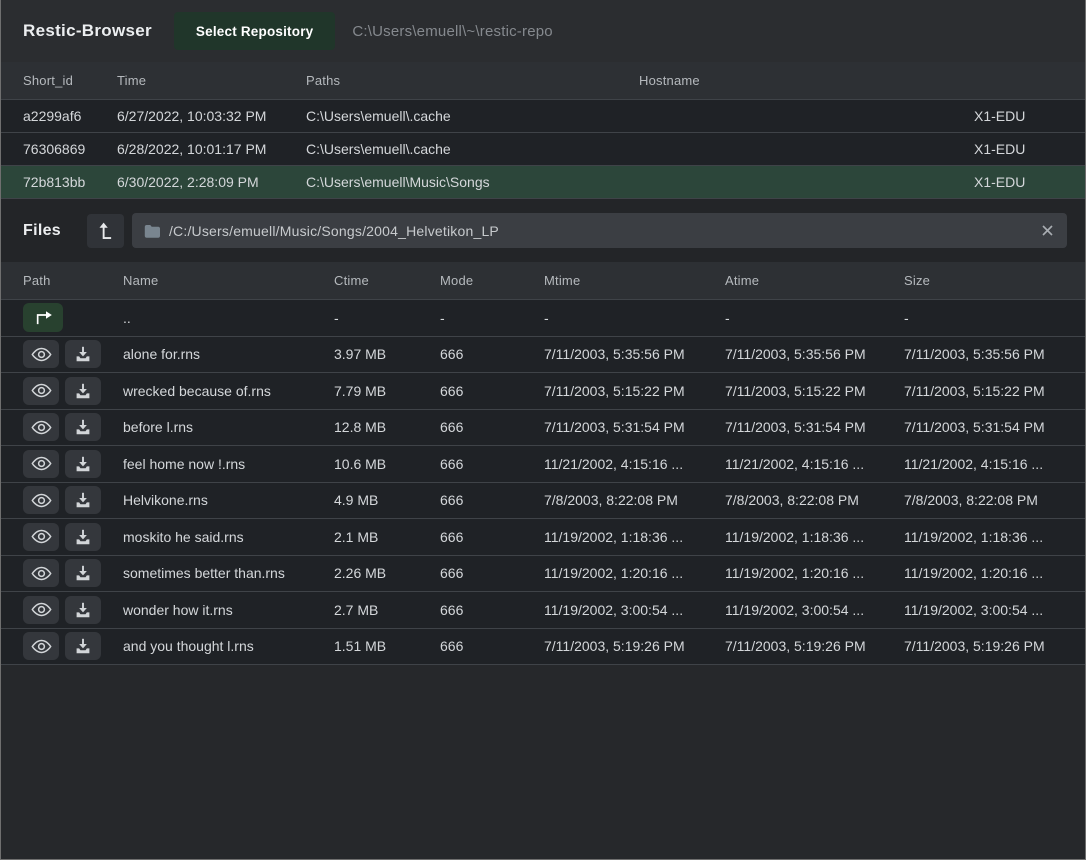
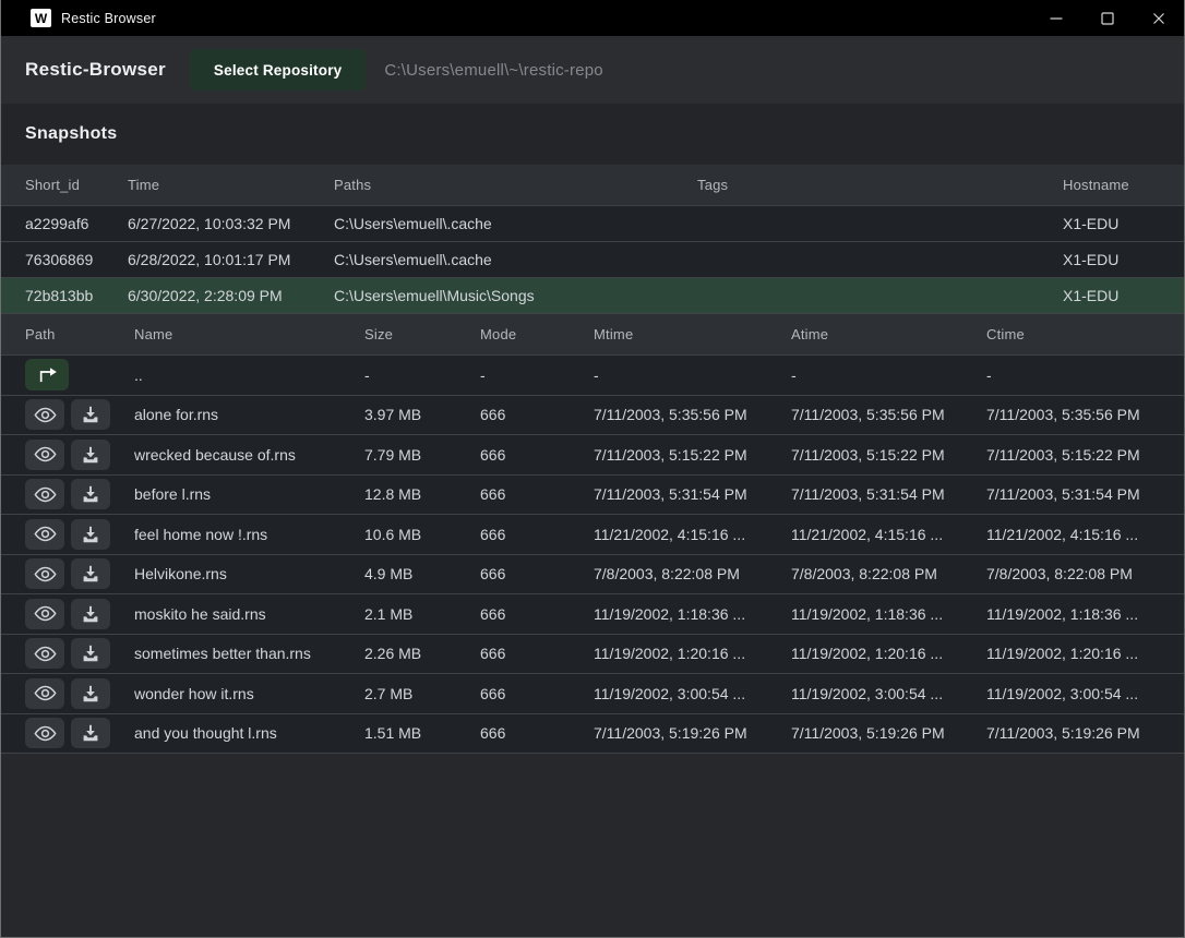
+ W
+ Restic Browser
  Restic-Browser
  Select Repository
  C:\Users\emuell\~\restic-repo
+ Snapshots
  Short_id
  Time
  Paths
+ Tags
  Hostname
  a2299af6
  6/27/2022, 10:03:32 PM
  C:\Users\emuell\.cache
  X1-EDU
  76306869
  6/28/2022, 10:01:17 PM
  C:\Users\emuell\.cache
  X1-EDU
  72b813bb
  6/30/2022, 2:28:09 PM
  C:\Users\emuell\Music\Songs
  X1-EDU
- Files
- /C:/Users/emuell/Music/Songs/2004_Helvetikon_LP
  Path
  Name
- Ctime
+ Size
  Mode
  Mtime
  Atime
- Size
+ Ctime
  ..
  -
  -
  -
  -
  -
  alone for.rns
  3.97 MB
  666
  7/11/2003, 5:35:56 PM
  7/11/2003, 5:35:56 PM
  7/11/2003, 5:35:56 PM
  wrecked because of.rns
  7.79 MB
  666
  7/11/2003, 5:15:22 PM
  7/11/2003, 5:15:22 PM
  7/11/2003, 5:15:22 PM
  before l.rns
  12.8 MB
  666
  7/11/2003, 5:31:54 PM
  7/11/2003, 5:31:54 PM
  7/11/2003, 5:31:54 PM
  feel home now !.rns
  10.6 MB
  666
  11/21/2002, 4:15:16 ...
  11/21/2002, 4:15:16 ...
  11/21/2002, 4:15:16 ...
  Helvikone.rns
  4.9 MB
  666
  7/8/2003, 8:22:08 PM
  7/8/2003, 8:22:08 PM
  7/8/2003, 8:22:08 PM
  moskito he said.rns
  2.1 MB
  666
  11/19/2002, 1:18:36 ...
  11/19/2002, 1:18:36 ...
  11/19/2002, 1:18:36 ...
  sometimes better than.rns
  2.26 MB
  666
  11/19/2002, 1:20:16 ...
  11/19/2002, 1:20:16 ...
  11/19/2002, 1:20:16 ...
  wonder how it.rns
  2.7 MB
  666
  11/19/2002, 3:00:54 ...
  11/19/2002, 3:00:54 ...
  11/19/2002, 3:00:54 ...
  and you thought l.rns
  1.51 MB
  666
  7/11/2003, 5:19:26 PM
  7/11/2003, 5:19:26 PM
  7/11/2003, 5:19:26 PM
